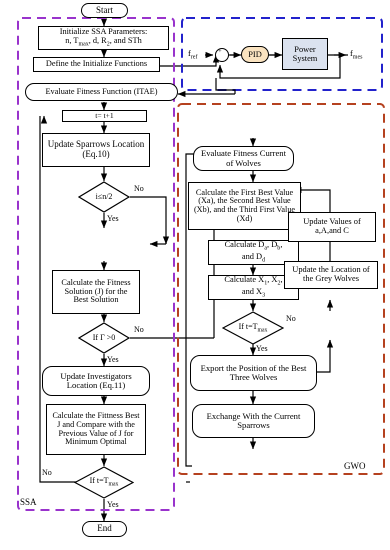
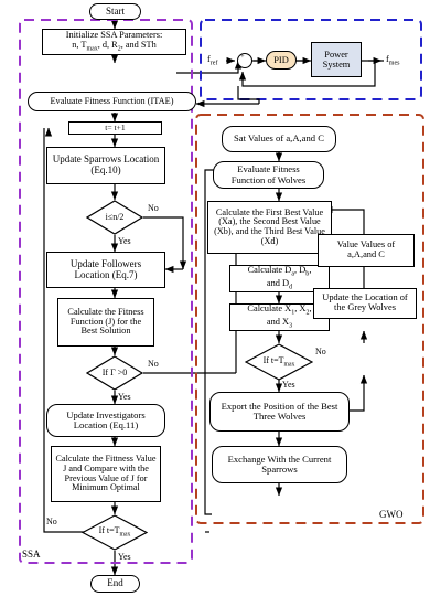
  Start
  Initialize SSA Parameters:
  n, T , d, R , and STh
- Define the Initialize Functions
  Evaluate Fitness Function (ITAE)
  t= t+1
  Update Sparrows Location (Eq.10)
  i≤n/2
+ Update Followers Location (Eq.7)
- Calculate the Fitness Solution (J) for the Best Solution
+ Calculate the Fitness Function (J) for the Best Solution
  If Γ >0
  Update Investigators Location (Eq.11)
- Calculate the Fittness Best J and Compare with the Previous Value of J for Minimum Optimal
+ Calculate the Fittness Value J and Compare with the Previous Value of J for Minimum Optimal
  End
  No
  Yes
  No
  Yes
  No
  Yes
  SSA
+ Sat Values of a,A,and C
- Evaluate Fitness Current of Wolves
+ Evaluate Fitness Function of Wolves
- Calculate the First Best Value (Xa), the Second Best Value (Xb), and the Third First Value (Xd)
+ Calculate the First Best Value (Xa), the Second Best Value (Xb), and the Third Best Value (Xd)
  Calculate D , D ,
  and D
  Calculate X , X ,
  and X
  Export the Position of the Best Three Wolves
  Exchange With the Current Sparrows
- Update Values of a,A,and C
+ Value Values of a,A,and C
  Update the Location of the Grey Wolves
  No
  Yes
  GWO
  PID
  Power
  System
